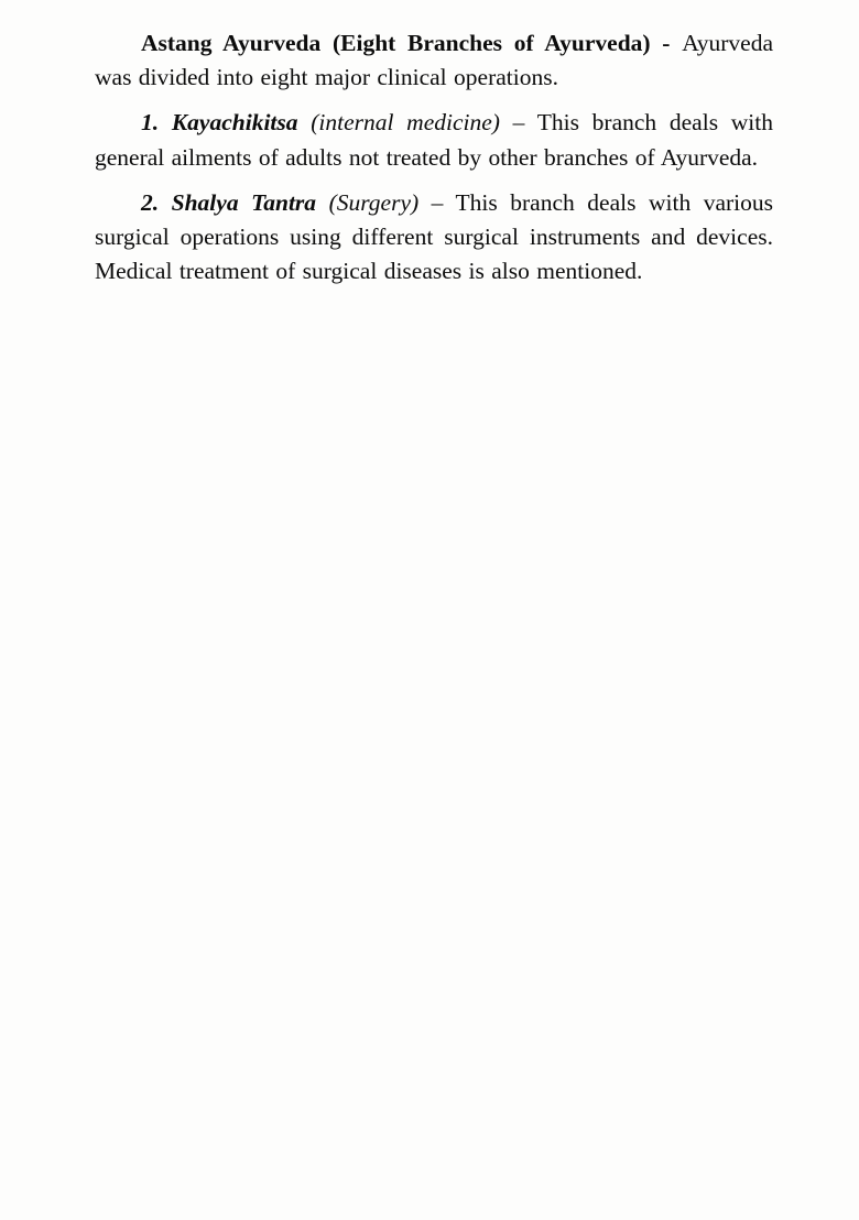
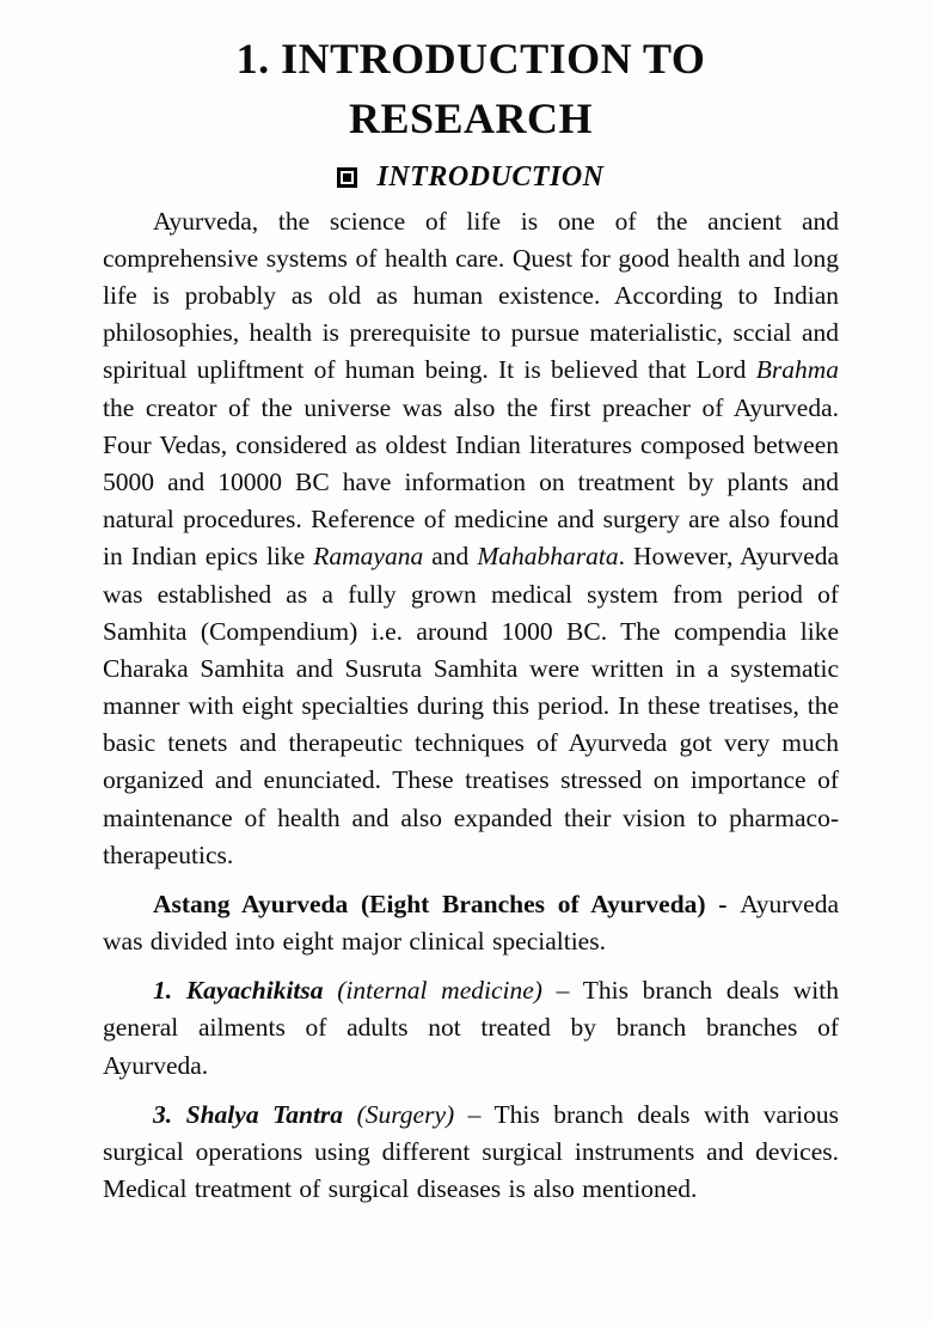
+ 1. INTRODUCTION TO
+ RESEARCH
+ INTRODUCTION
+ Ayurveda, the science of life is one of the ancient and comprehensive systems of health care. Quest for good health and long life is probably as old as human existence. According to Indian philosophies, health is prerequisite to pursue materialistic, sccial and spiritual upliftment of human being. It is believed that Lord Brahma the creator of the universe was also the first preacher of Ayurveda. Four Vedas, considered as oldest Indian literatures composed between 5000 and 10000 BC have information on treatment by plants and natural procedures. Reference of medicine and surgery are also found in Indian epics like Ramayana and Mahabharata. However, Ayurveda was established as a fully grown medical system from period of Samhita (Compendium) i.e. around 1000 BC. The compendia like Charaka Samhita and Susruta Samhita were written in a systematic manner with eight specialties during this period. In these treatises, the basic tenets and therapeutic techniques of Ayurveda got very much organized and enunciated. These treatises stressed on importance of maintenance of health and also expanded their vision to pharmaco-therapeutics.
- Astang Ayurveda (Eight Branches of Ayurveda) - Ayurveda was divided into eight major clinical operations.
+ Astang Ayurveda (Eight Branches of Ayurveda) - Ayurveda was divided into eight major clinical specialties.
- 1. Kayachikitsa (internal medicine) – This branch deals with general ailments of adults not treated by other branches of Ayurveda.
+ 1. Kayachikitsa (internal medicine) – This branch deals with general ailments of adults not treated by branch branches of Ayurveda.
- 2. Shalya Tantra (Surgery) – This branch deals with various surgical operations using different surgical instruments and devices. Medical treatment of surgical diseases is also mentioned.
+ 3. Shalya Tantra (Surgery) – This branch deals with various surgical operations using different surgical instruments and devices. Medical treatment of surgical diseases is also mentioned.
